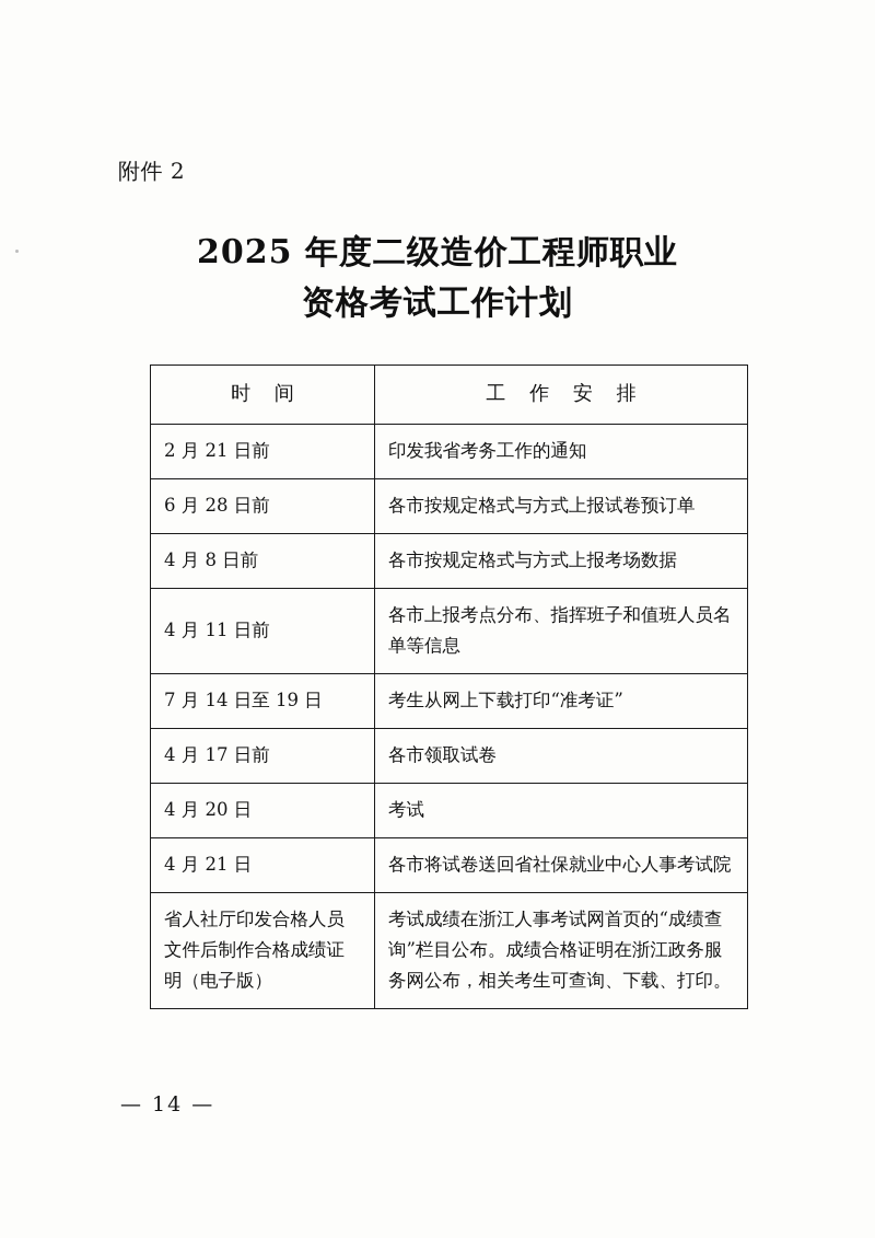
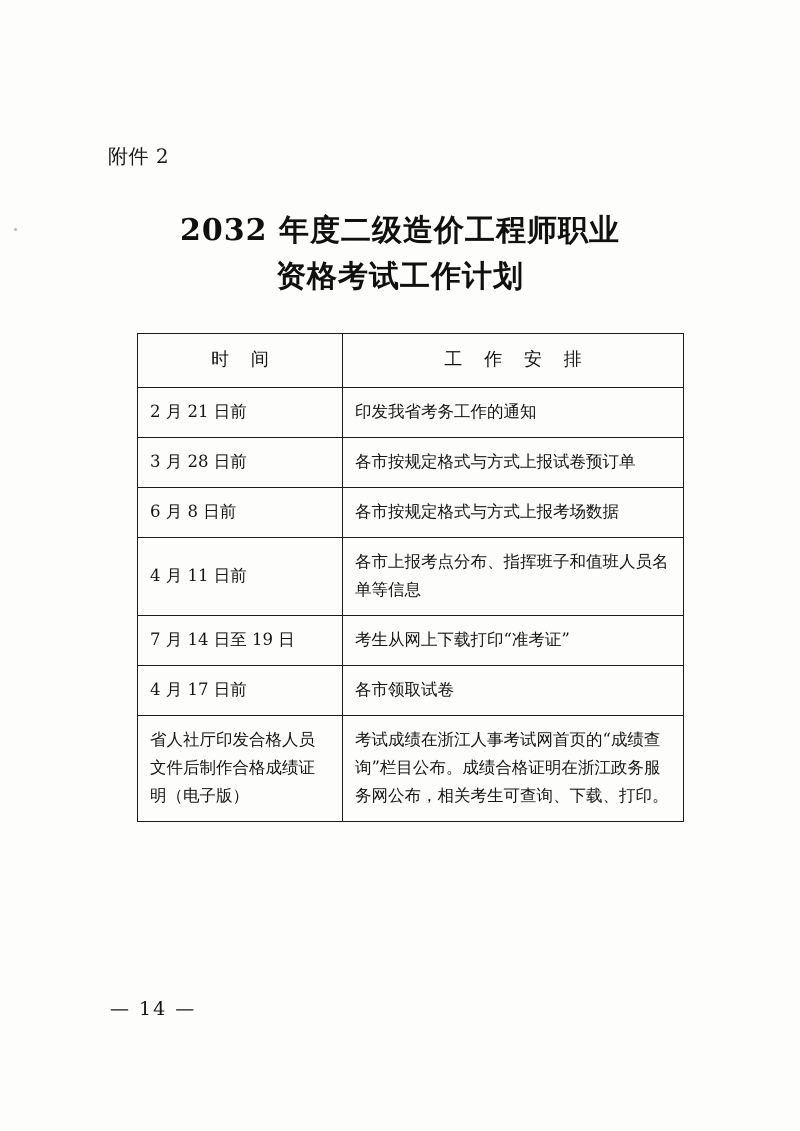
  附件 2
- 2025 年度二级造价工程师职业
+ 2032 年度二级造价工程师职业
  资格考试工作计划
  时 间	工 作 安 排
  2 月 21 日前	印发我省考务工作的通知
- 6 月 28 日前	各市按规定格式与方式上报试卷预订单
+ 3 月 28 日前	各市按规定格式与方式上报试卷预订单
- 4 月 8 日前	各市按规定格式与方式上报考场数据
+ 6 月 8 日前	各市按规定格式与方式上报考场数据
  4 月 11 日前	各市上报考点分布、指挥班子和值班人员名单等信息
  7 月 14 日至 19 日	考生从网上下载打印“准考证”
  4 月 17 日前	各市领取试卷
- 4 月 20 日	考试
- 4 月 21 日	各市将试卷送回省社保就业中心人事考试院
  省人社厅印发合格人员文件后制作合格成绩证明（电子版）	考试成绩在浙江人事考试网首页的“成绩查询”栏目公布。成绩合格证明在浙江政务服务网公布，相关考生可查询、下载、打印。
  — 14 —
